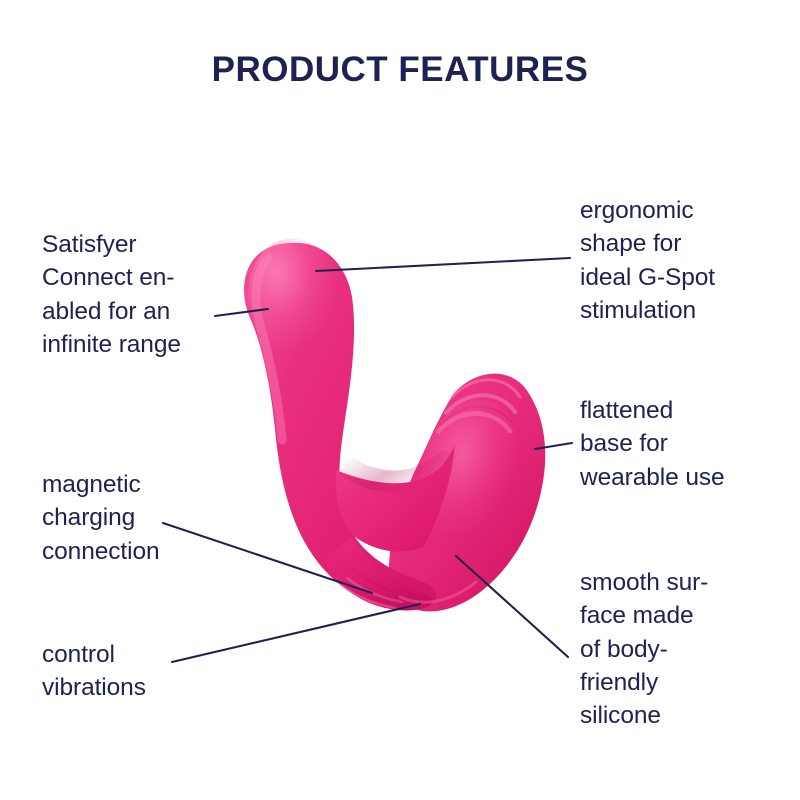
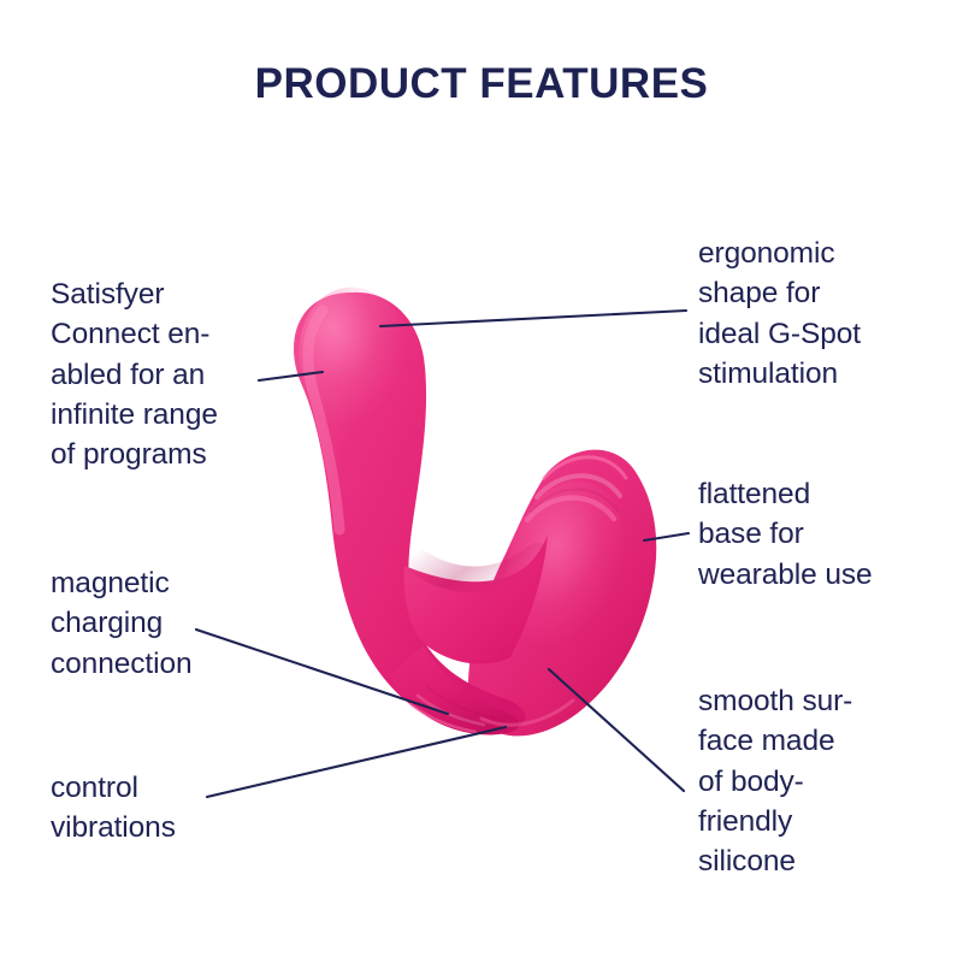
  PRODUCT FEATURES
  Satisfyer
  Connect en-
  abled for an
  infinite range
+ of programs
  magnetic
  charging
  connection
  control
  vibrations
  ergonomic
  shape for
  ideal G-Spot
  stimulation
  flattened
  base for
  wearable use
  smooth sur-
  face made
  of body-
  friendly
  silicone
